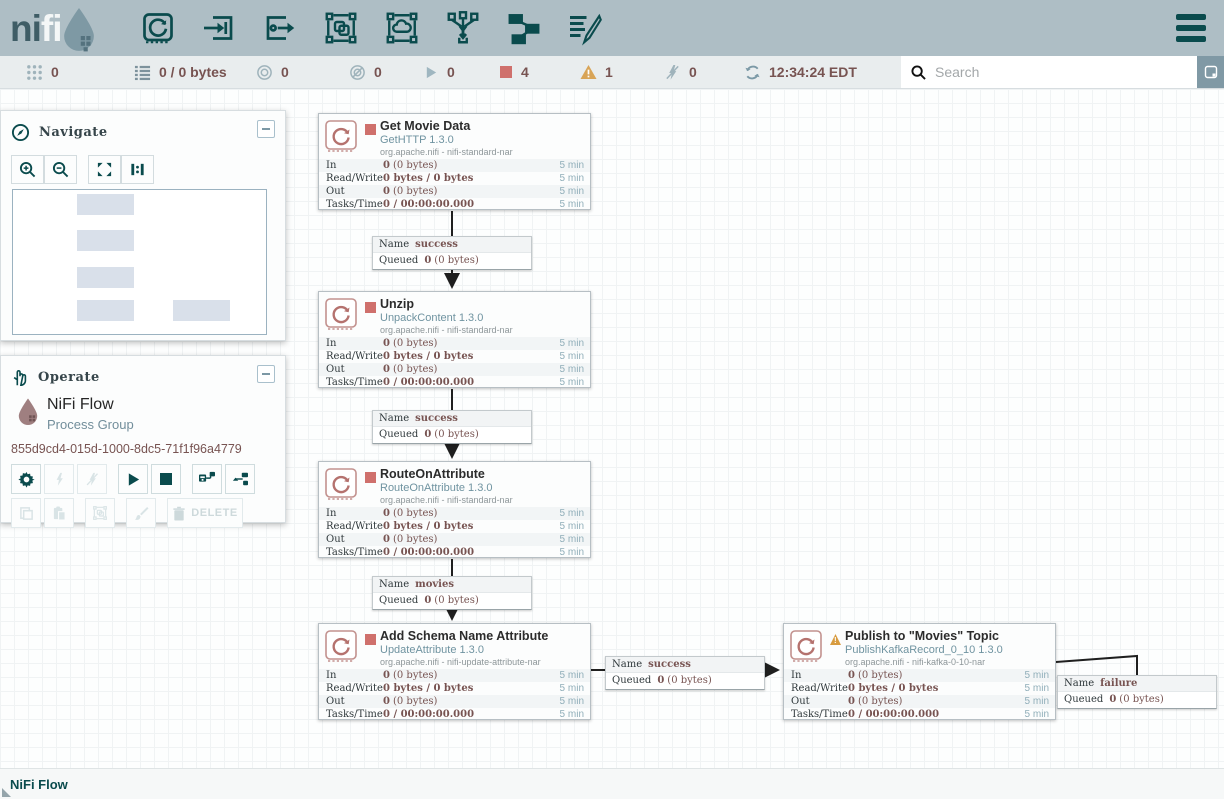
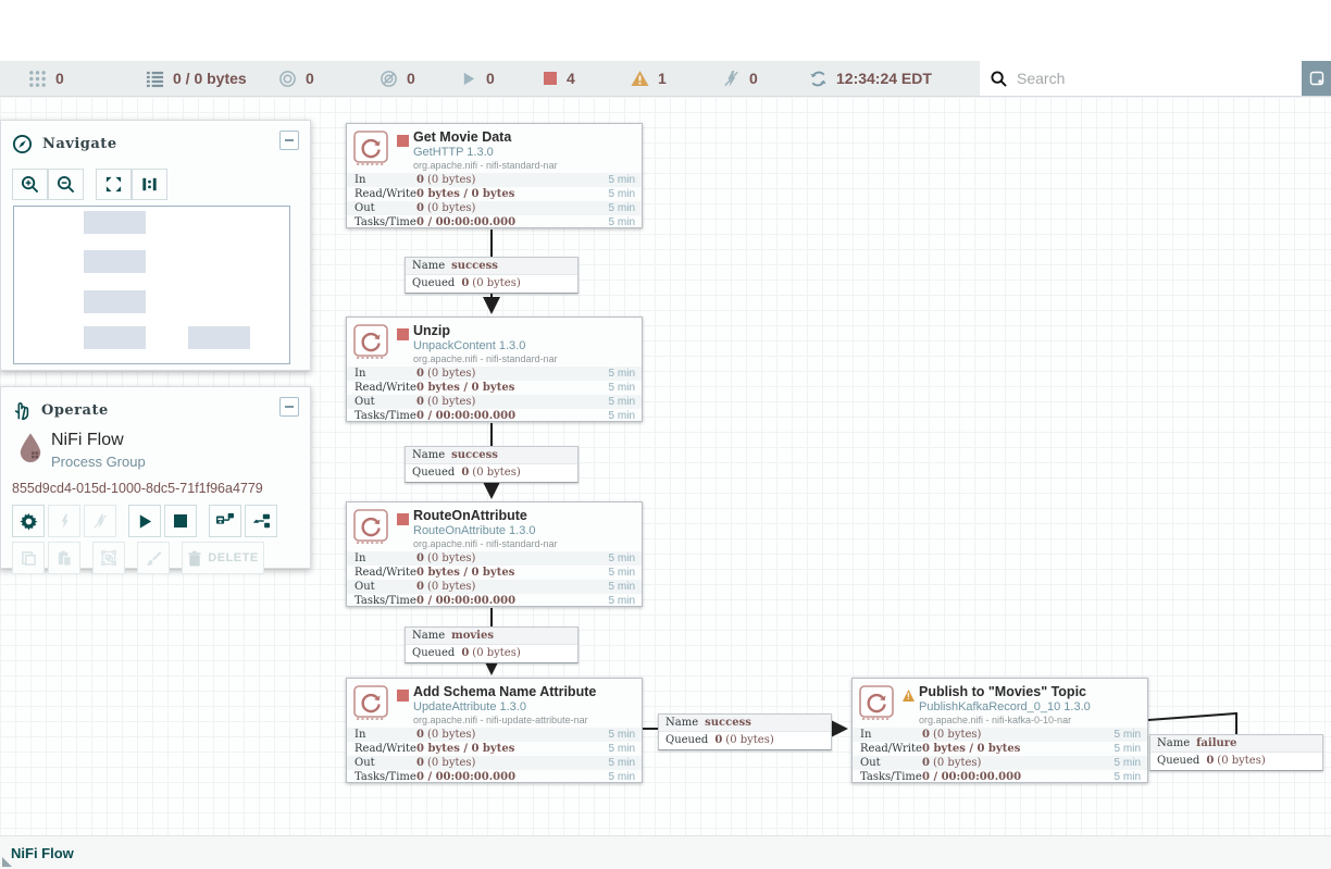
- ni
- fi
  0
  0 / 0 bytes
  0
  0
  0
  4
  1
  0
  12:34:24 EDT
  Search
  Get Movie Data
  GetHTTP 1.3.0
  org.apache.nifi - nifi-standard-nar
  In
  0 (0 bytes)
  5 min
  Read/Write
  0 bytes / 0 bytes
  5 min
  Out
  0 (0 bytes)
  5 min
  Tasks/Time
  0 / 00:00:00.000
  5 min
  Unzip
  UnpackContent 1.3.0
  org.apache.nifi - nifi-standard-nar
  In
  0 (0 bytes)
  5 min
  Read/Write
  0 bytes / 0 bytes
  5 min
  Out
  0 (0 bytes)
  5 min
  Tasks/Time
  0 / 00:00:00.000
  5 min
  RouteOnAttribute
  RouteOnAttribute 1.3.0
  org.apache.nifi - nifi-standard-nar
  In
  0 (0 bytes)
  5 min
  Read/Write
  0 bytes / 0 bytes
  5 min
  Out
  0 (0 bytes)
  5 min
  Tasks/Time
  0 / 00:00:00.000
  5 min
  Add Schema Name Attribute
  UpdateAttribute 1.3.0
  org.apache.nifi - nifi-update-attribute-nar
  In
  0 (0 bytes)
  5 min
  Read/Write
  0 bytes / 0 bytes
  5 min
  Out
  0 (0 bytes)
  5 min
  Tasks/Time
  0 / 00:00:00.000
  5 min
  Publish to "Movies" Topic
  PublishKafkaRecord_0_10 1.3.0
  org.apache.nifi - nifi-kafka-0-10-nar
  In
  0 (0 bytes)
  5 min
  Read/Write
  0 bytes / 0 bytes
  5 min
  Out
  0 (0 bytes)
  5 min
  Tasks/Time
  0 / 00:00:00.000
  5 min
  Name success
  Queued 0 (0 bytes)
  Name success
  Queued 0 (0 bytes)
  Name movies
  Queued 0 (0 bytes)
  Name success
  Queued 0 (0 bytes)
  Name failure
  Queued 0 (0 bytes)
  Navigate
  Operate
  NiFi Flow
  Process Group
  855d9cd4-015d-1000-8dc5-71f1f96a4779
  DELETE
  NiFi Flow
